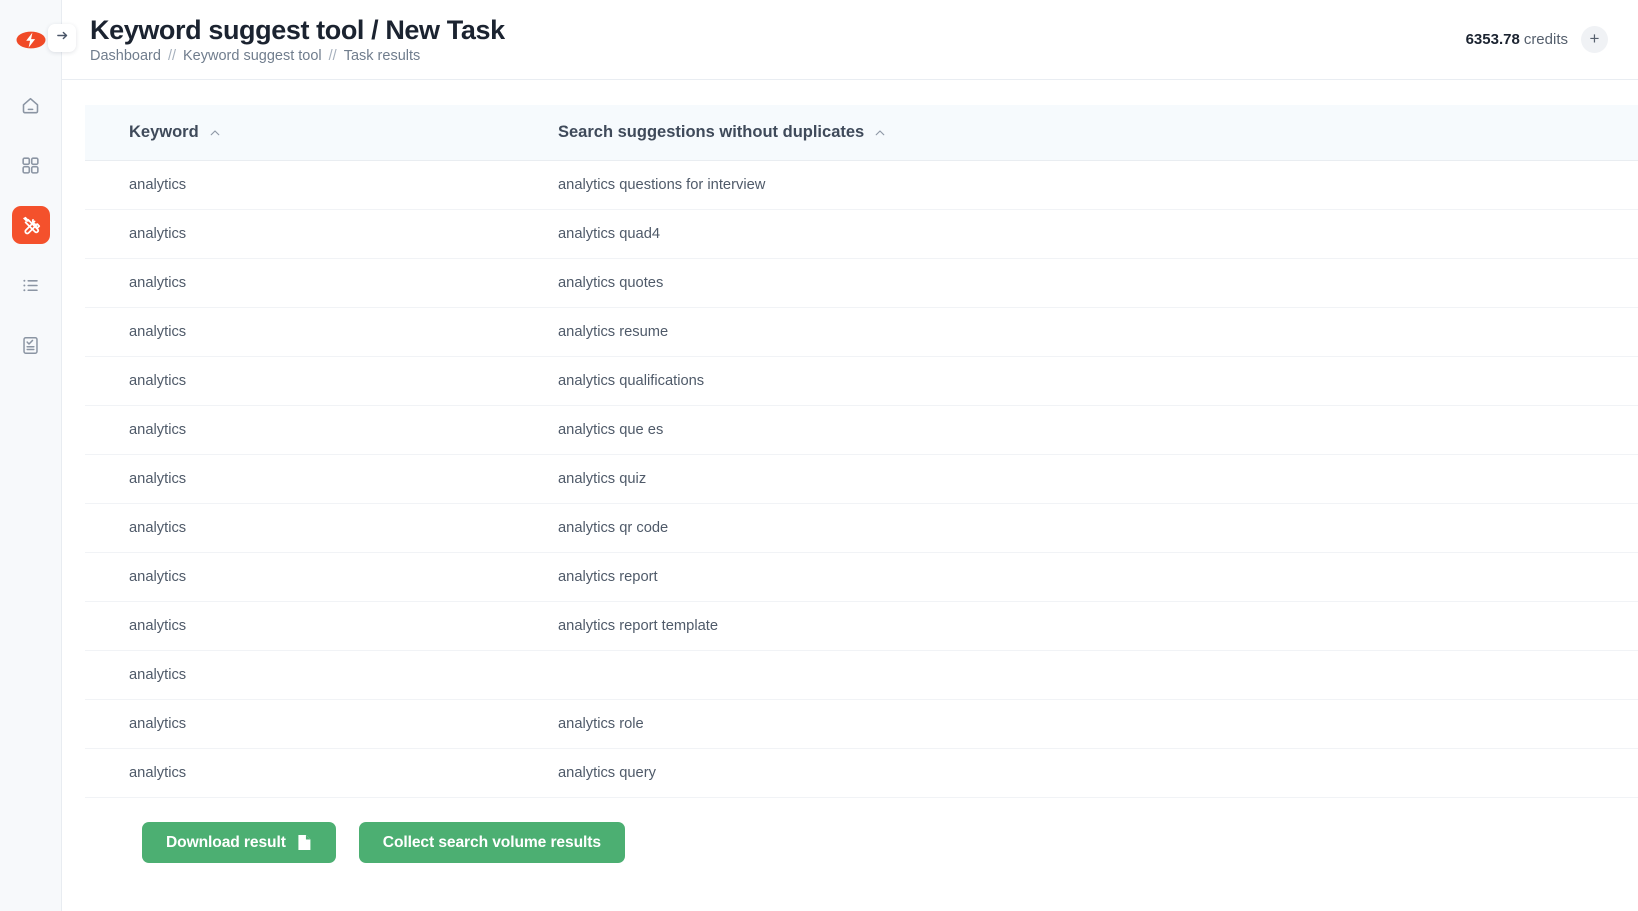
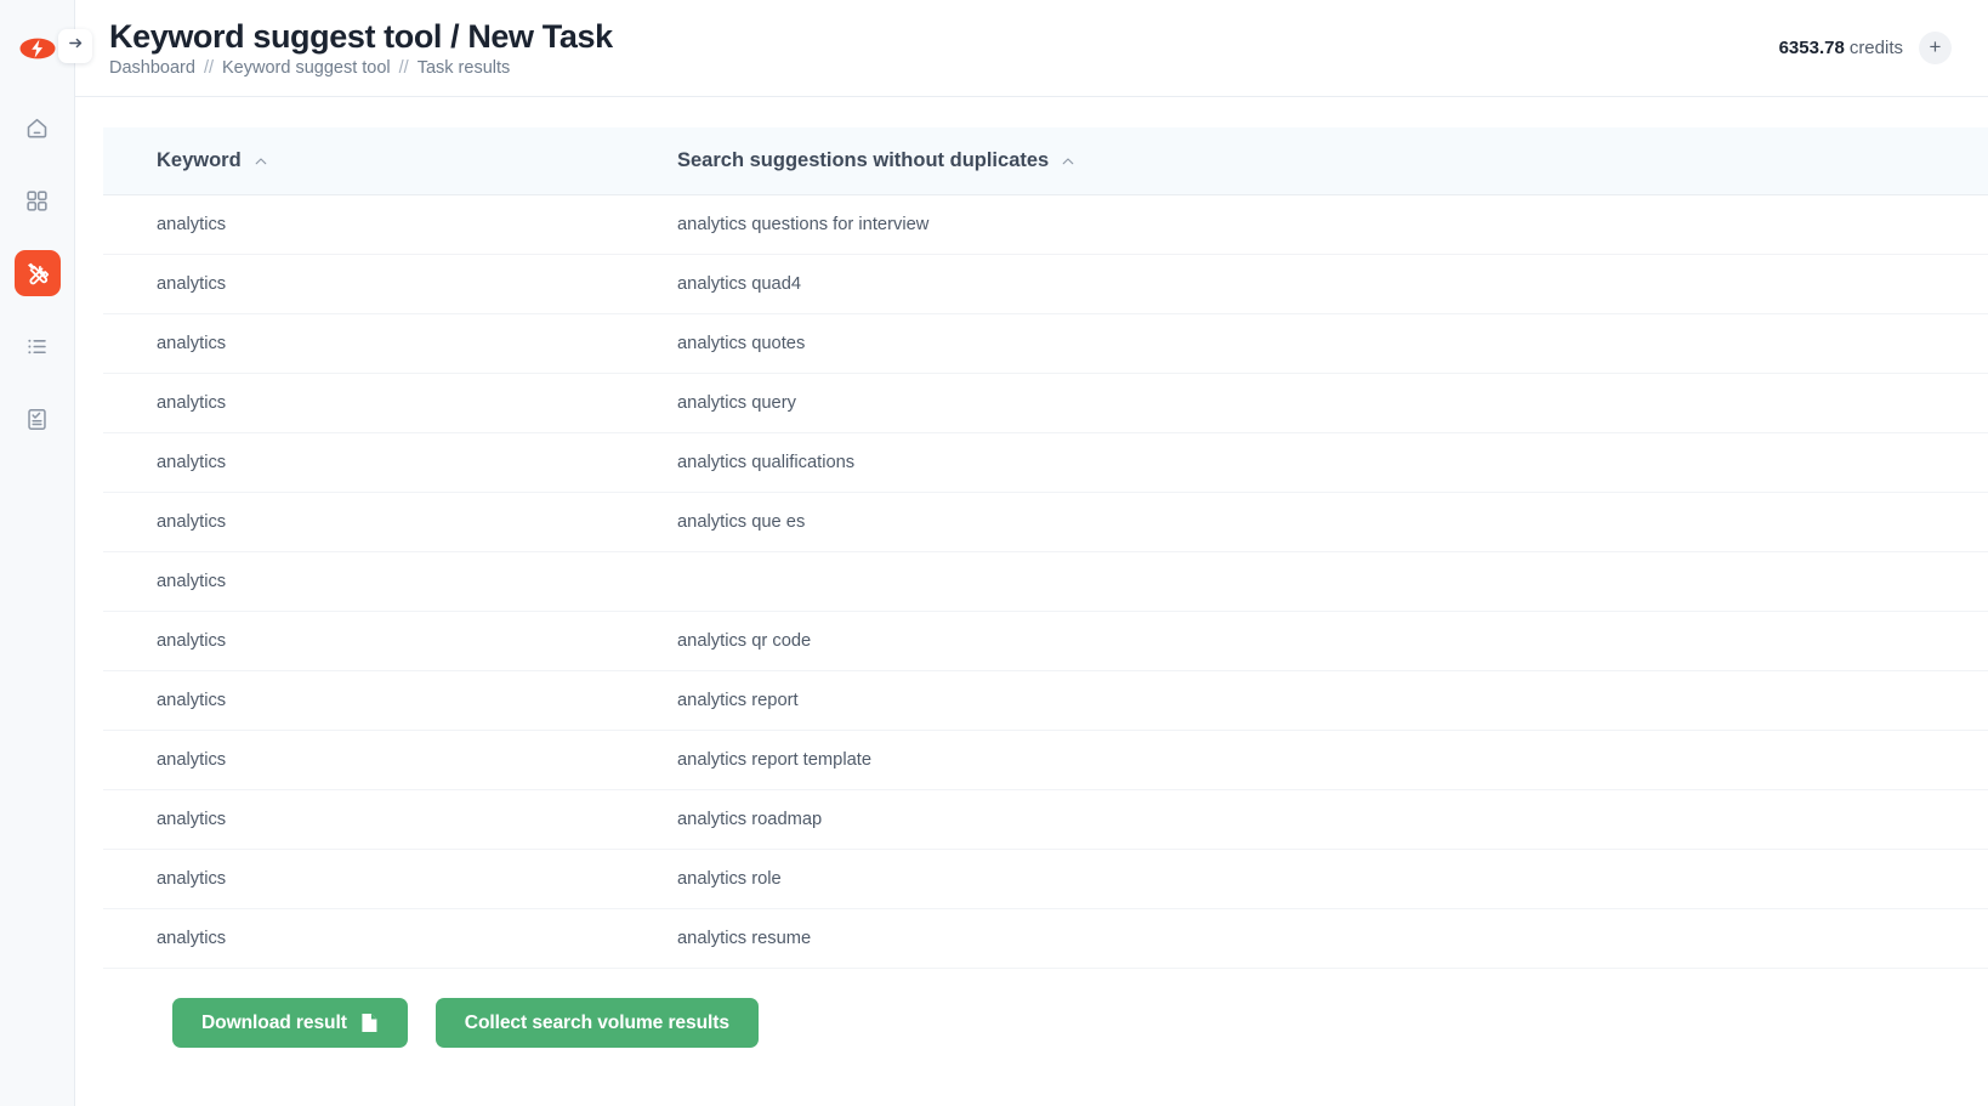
  Keyword suggest tool / New Task
  Dashboard
  //
  Keyword suggest tool
  //
  Task results
  6353.78 credits
  +
  Keyword
  Search suggestions without duplicates
  analytics
  analytics questions for interview
  analytics
  analytics quad4
  analytics
  analytics quotes
  analytics
- analytics resume
+ analytics query
  analytics
  analytics qualifications
  analytics
  analytics que es
  analytics
- analytics quiz
  analytics
  analytics qr code
  analytics
  analytics report
  analytics
  analytics report template
  analytics
+ analytics roadmap
  analytics
  analytics role
  analytics
- analytics query
+ analytics resume
  Download result
  Collect search volume results
